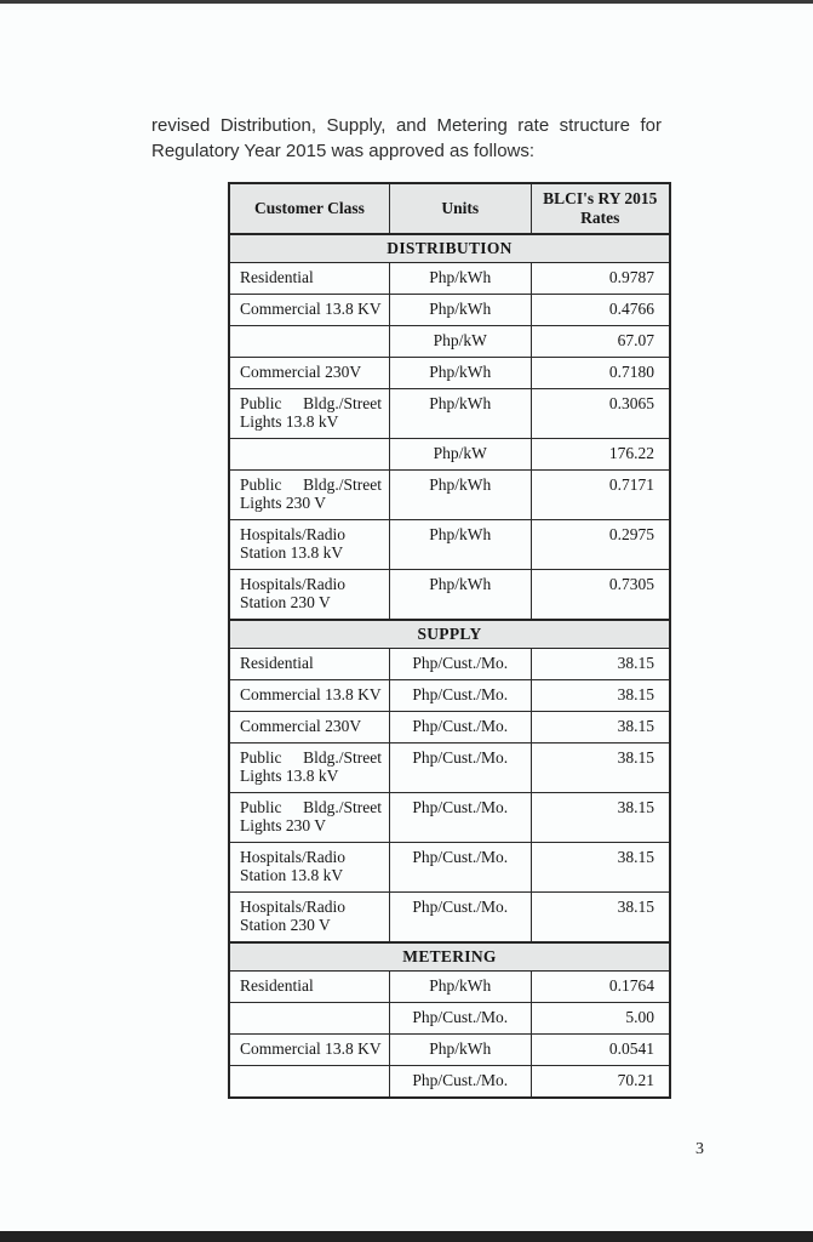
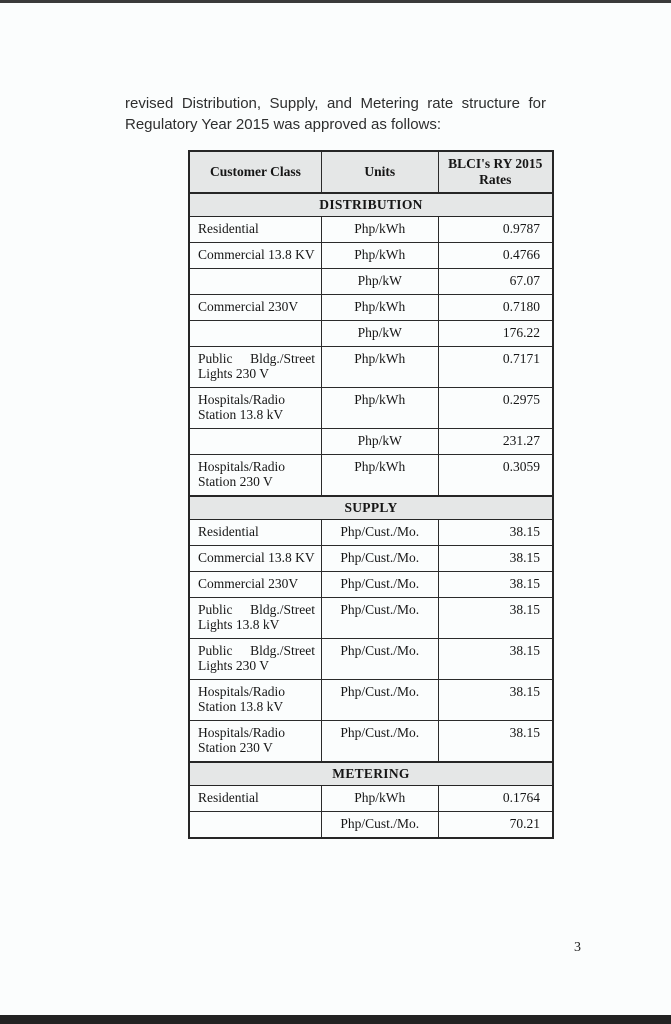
  revised Distribution, Supply, and Metering rate structure for
  Regulatory Year 2015 was approved as follows:
  Customer Class	Units	BLCI's RY 2015 Rates
  DISTRIBUTION
  Residential	Php/kWh	0.9787
  Commercial 13.8 KV	Php/kWh	0.4766
  	Php/kW	67.07
  Commercial 230V	Php/kWh	0.7180
- Public Bldg./Street Lights 13.8 kV	Php/kWh	0.3065
  	Php/kW	176.22
  Public Bldg./Street Lights 230 V	Php/kWh	0.7171
  Hospitals/Radio Station 13.8 kV	Php/kWh	0.2975
+ 	Php/kW	231.27
- Hospitals/Radio Station 230 V	Php/kWh	0.7305
+ Hospitals/Radio Station 230 V	Php/kWh	0.3059
  SUPPLY
  Residential	Php/Cust./Mo.	38.15
  Commercial 13.8 KV	Php/Cust./Mo.	38.15
  Commercial 230V	Php/Cust./Mo.	38.15
  Public Bldg./Street Lights 13.8 kV	Php/Cust./Mo.	38.15
  Public Bldg./Street Lights 230 V	Php/Cust./Mo.	38.15
  Hospitals/Radio Station 13.8 kV	Php/Cust./Mo.	38.15
  Hospitals/Radio Station 230 V	Php/Cust./Mo.	38.15
  METERING
  Residential	Php/kWh	0.1764
- 	Php/Cust./Mo.	5.00
- Commercial 13.8 KV	Php/kWh	0.0541
  	Php/Cust./Mo.	70.21
  3
